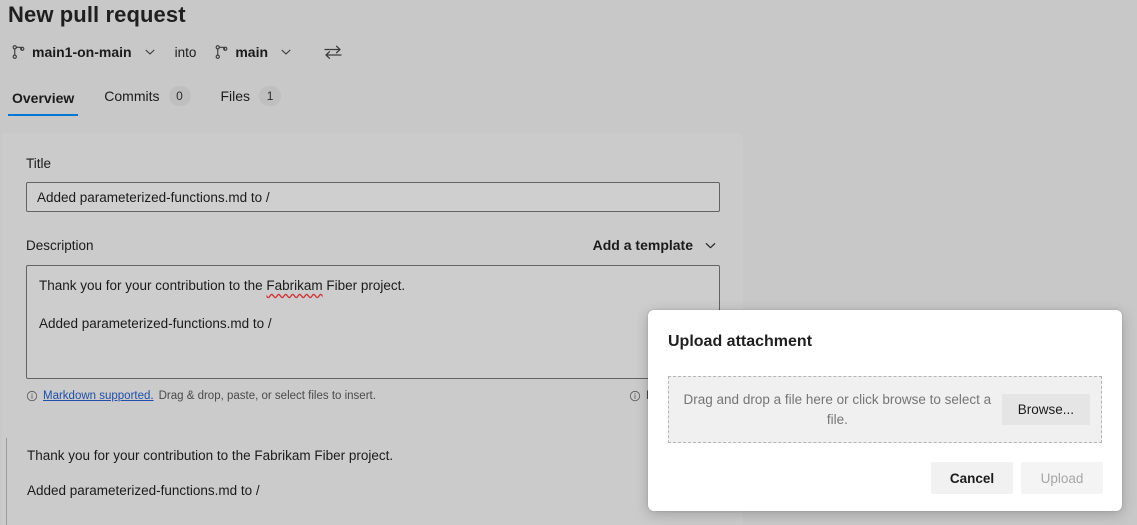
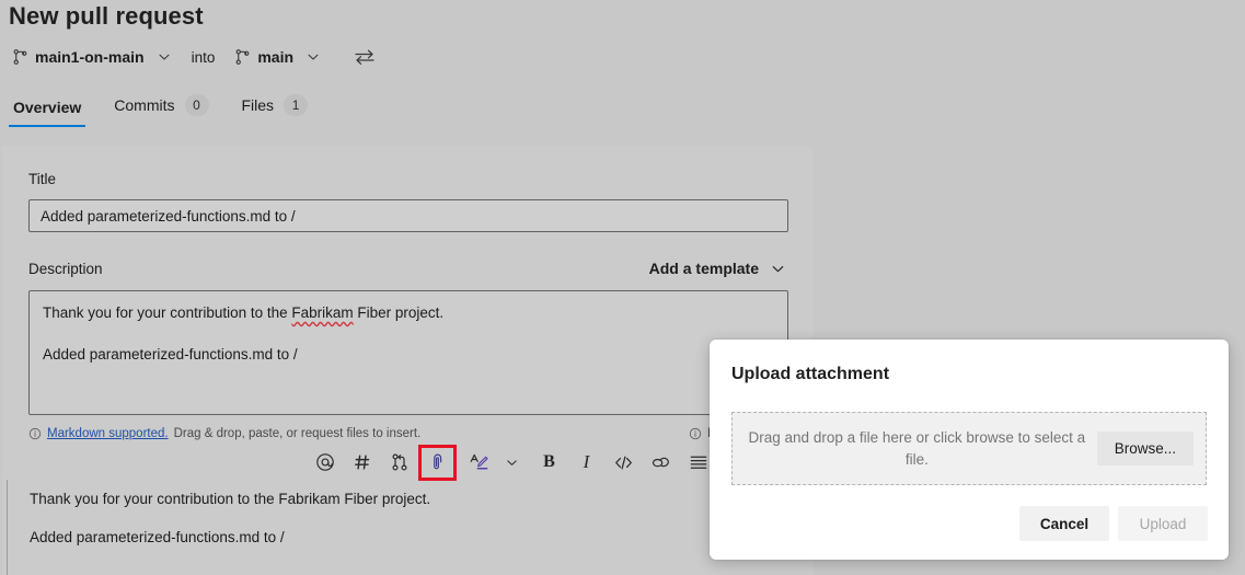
  New pull request
  main1-on-main
  into
  main
  Overview
  Commits
  0
  Files
  1
  Title
  Added parameterized-functions.md to /
  Description
  Add a template
  Thank you for your contribution to the Fabrikam Fiber project.
  Added parameterized-functions.md to /
  Markdown supported.
- Drag & drop, paste, or select files to insert.
+ Drag & drop, paste, or request files to insert.
+ B
+ I
  Thank you for your contribution to the Fabrikam Fiber project.
  Added parameterized-functions.md to /
  Upload attachment
  Drag and drop a file here or click browse to select a file.
  Browse...
  Cancel
  Upload
